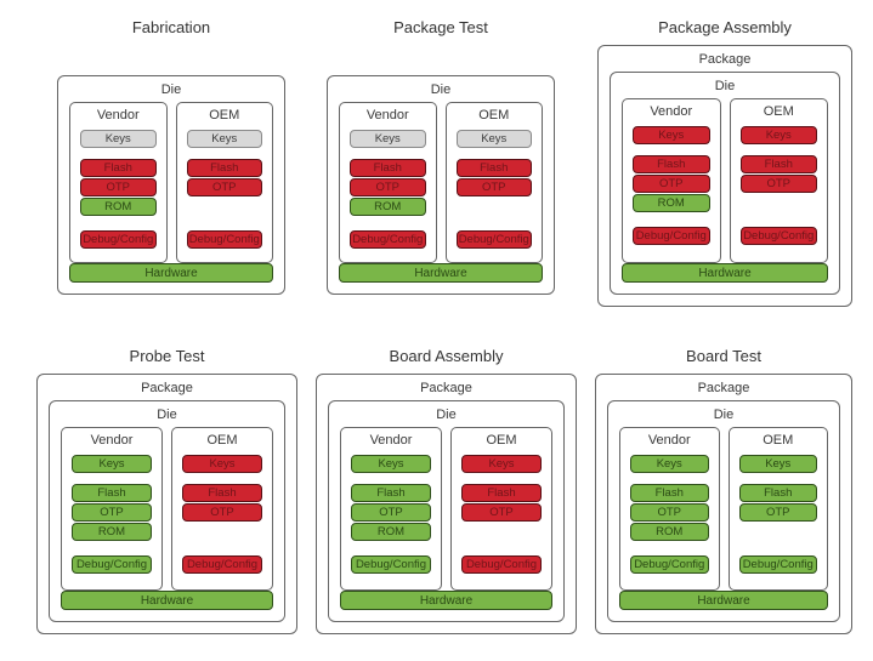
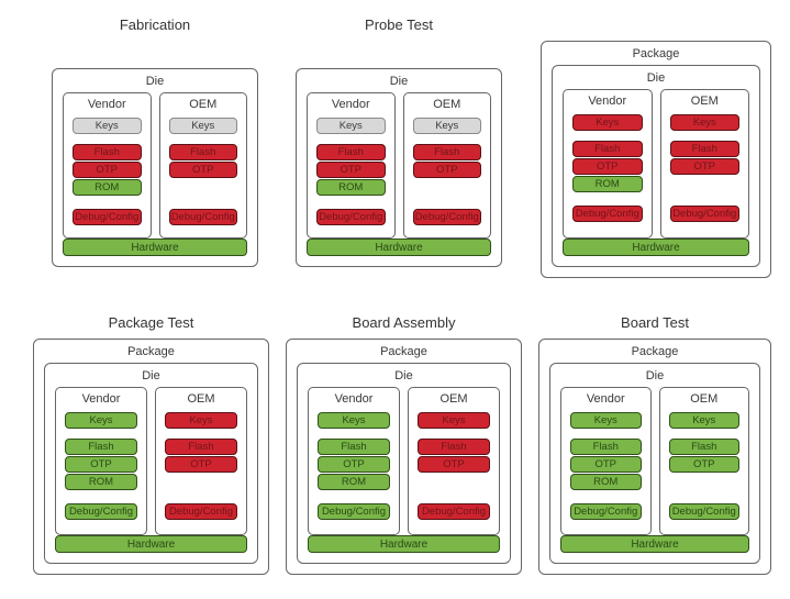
  Fabrication
  Die
  Vendor
  Keys
  Flash
  OTP
  ROM
  Debug/Config
  OEM
  Keys
  Flash
  OTP
  Debug/Config
  Hardware
- Package Test
+ Probe Test
  Die
  Vendor
  Keys
  Flash
  OTP
  ROM
  Debug/Config
  OEM
  Keys
  Flash
  OTP
  Debug/Config
  Hardware
- Package Assembly
  Package
  Die
  Vendor
  Keys
  Flash
  OTP
  ROM
  Debug/Config
  OEM
  Keys
  Flash
  OTP
  Debug/Config
  Hardware
- Probe Test
+ Package Test
  Package
  Die
  Vendor
  Keys
  Flash
  OTP
  ROM
  Debug/Config
  OEM
  Keys
  Flash
  OTP
  Debug/Config
  Hardware
  Board Assembly
  Package
  Die
  Vendor
  Keys
  Flash
  OTP
  ROM
  Debug/Config
  OEM
  Keys
  Flash
  OTP
  Debug/Config
  Hardware
  Board Test
  Package
  Die
  Vendor
  Keys
  Flash
  OTP
  ROM
  Debug/Config
  OEM
  Keys
  Flash
  OTP
  Debug/Config
  Hardware
